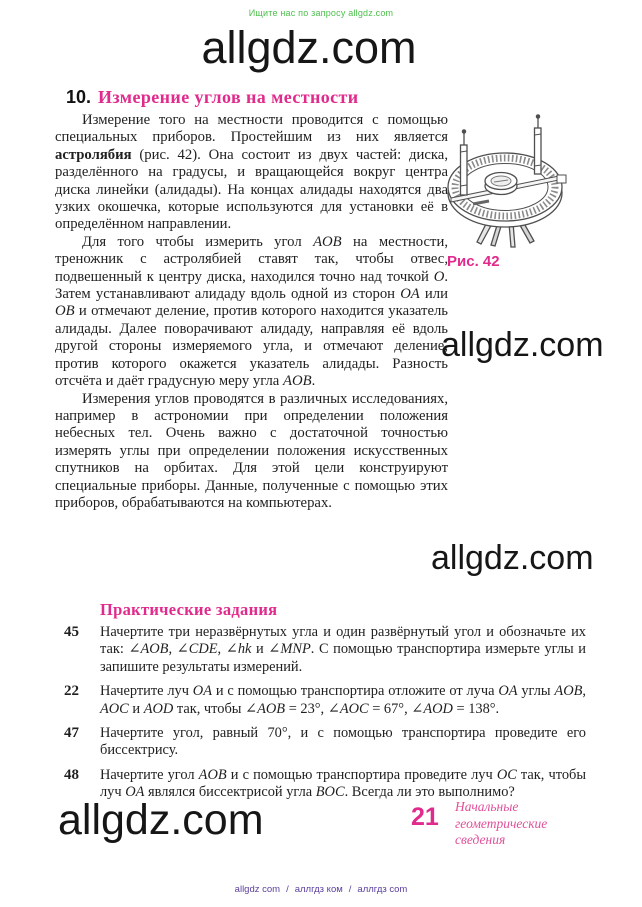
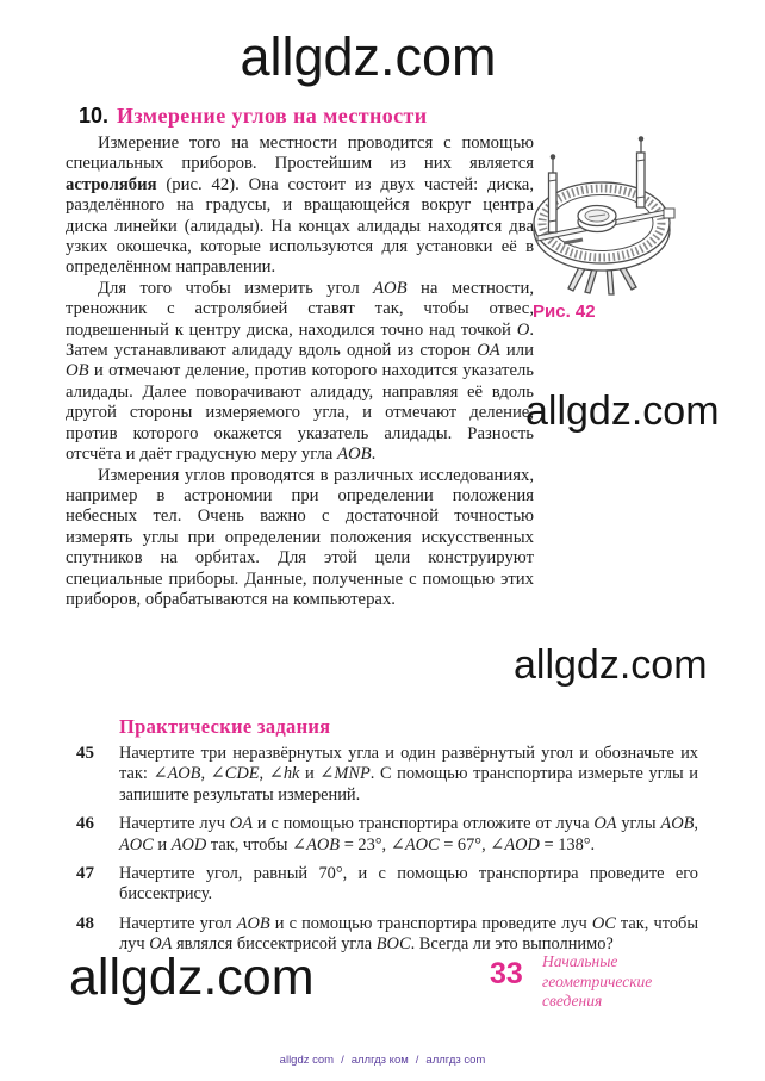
- Ищите нас по запросу allgdz.com
  allgdz.com
  10. Измерение углов на местности
  Измерение того на местности проводится с помощью специальных приборов. Простейшим из них является астролябия (рис. 42). Она состоит из двух частей: диска, разделённого на градусы, и вращающейся вокруг центра диска линейки (алидады). На концах алидады находятся два узких окошечка, которые используются для установки её в определённом направлении.
  Для того чтобы измерить угол AOB на местности, треножник с астролябией ставят так, чтобы отвес, подвешенный к центру диска, находился точно над точкой O. Затем устанавливают алидаду вдоль одной из сторон OA или OB и отмечают деление, против которого находится указатель алидады. Далее поворачивают алидаду, направляя её вдоль другой стороны измеряемого угла, и отмечают деление, против которого окажется указатель алидады. Разность отсчёта и даёт градусную меру угла AOB.
  Измерения углов проводятся в различных исследованиях, например в астрономии при определении положения небесных тел. Очень важно с достаточной точностью измерять углы при определении положения искусственных спутников на орбитах. Для этой цели конструируют специальные приборы. Данные, полученные с помощью этих приборов, обрабатываются на компьютерах.
  Рис. 42
  allgdz.com
  allgdz.com
  Практические задания
  45
  Начертите три неразвёрнутых угла и один развёрнутый угол и обозначьте их так: ∠AOB, ∠CDE, ∠hk и ∠MNP. С помощью транспортира измерьте углы и запишите результаты измерений.
- 22
+ 46
  Начертите луч OA и с помощью транспортира отложите от луча OA углы AOB, AOC и AOD так, чтобы ∠AOB = 23°, ∠AOC = 67°, ∠AOD = 138°.
  47
  Начертите угол, равный 70°, и с помощью транспортира проведите его биссектрису.
  48
  Начертите угол AOB и с помощью транспортира проведите луч OC так, чтобы луч OA являлся биссектрисой угла BOC. Всегда ли это выполнимо?
  allgdz.com
- 21
+ 33
  Начальные геометрические сведения
  allgdz com / аллгдз ком / аллгдз com
